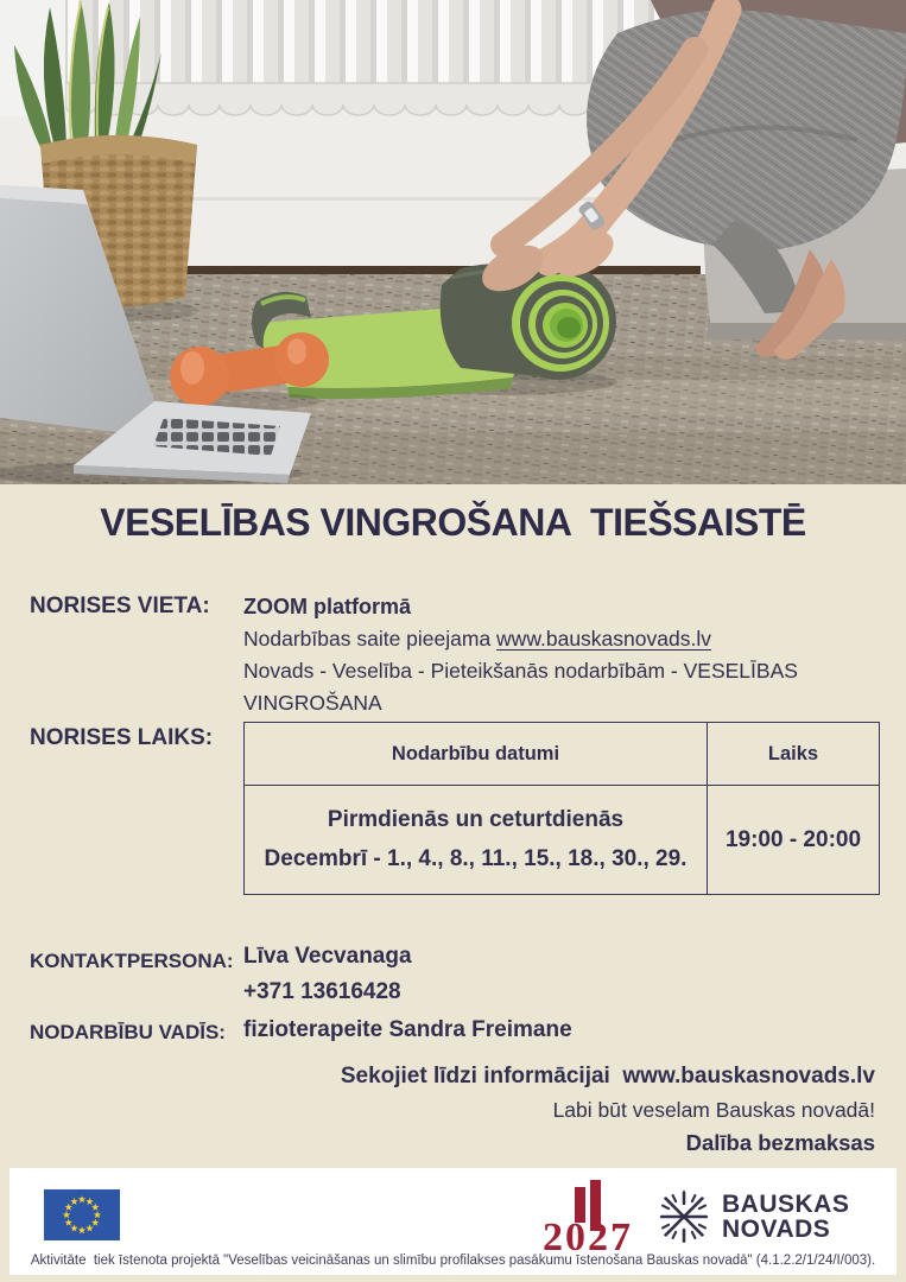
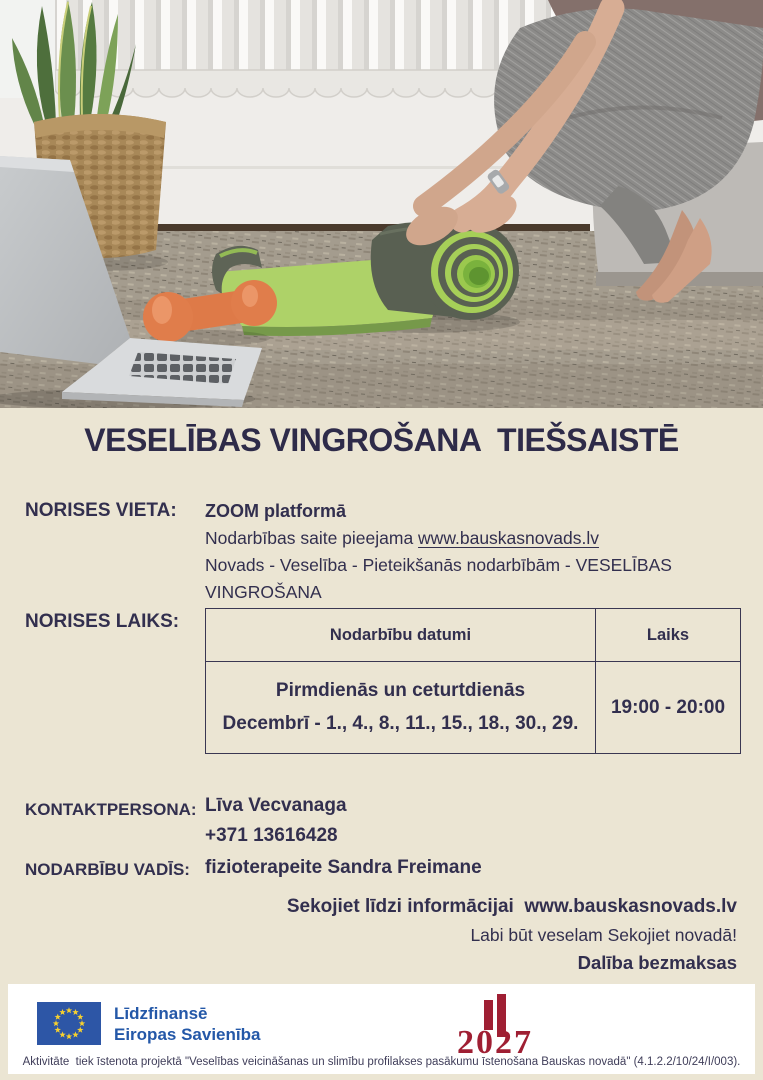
  VESELĪBAS VINGROŠANA TIEŠSAISTĒ
  NORISES VIETA:
  ZOOM platformā
  Nodarbības saite pieejama www.bauskasnovads.lv
  Novads - Veselība - Pieteikšanās nodarbībām - VESELĪBAS VINGROŠANA
  NORISES LAIKS:
  Nodarbību datumi
  Laiks
  Pirmdienās un ceturtdienās
  Decembrī - 1., 4., 8., 11., 15., 18., 30., 29.
  19:00 - 20:00
  KONTAKTPERSONA:
  Līva Vecvanaga
  +371 13616428
  NODARBĪBU VADĪS:
  fizioterapeite Sandra Freimane
  Sekojiet līdzi informācijai www.bauskasnovads.lv
- Labi būt veselam Bauskas novadā!
+ Labi būt veselam Sekojiet novadā!
  Dalība bezmaksas
+ Līdzfinansē
+ Eiropas Savienība
  2027
- BAUSKAS
- NOVADS
- Aktivitāte tiek īstenota projektā "Veselības veicināšanas un slimību profilakses pasākumu īstenošana Bauskas novadā" (4.1.2.2/1/24/I/003).
+ Aktivitāte tiek īstenota projektā "Veselības veicināšanas un slimību profilakses pasākumu īstenošana Bauskas novadā" (4.1.2.2/10/24/I/003).
